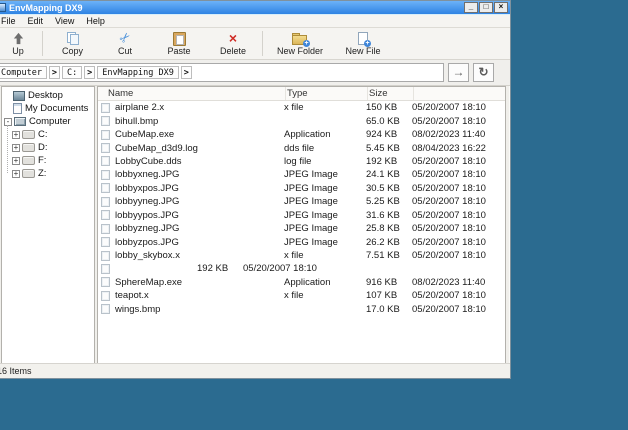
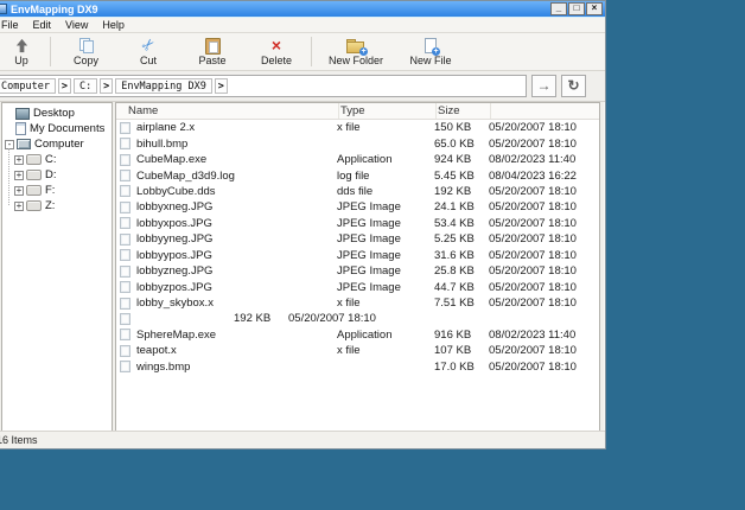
  EnvMapping DX9
  _
  □
  ×
  File
  Edit
  View
  Help
  Up
  Copy
  Cut
  Paste
  ×
  Delete
  New Folder
  New File
  Computer
  >
  C:
  >
  EnvMapping DX9
  >
  →
  ↻
  Desktop
  My Documents
  -
  Computer
  +
  C:
  +
  D:
  +
  F:
  +
  Z:
  Name
  Type
  Size
  airplane 2.x
  x file
  150 KB
  05/20/2007 18:10
  bihull.bmp
  65.0 KB
  05/20/2007 18:10
  CubeMap.exe
  Application
  924 KB
  08/02/2023 11:40
  CubeMap_d3d9.log
- dds file
+ log file
  5.45 KB
  08/04/2023 16:22
  LobbyCube.dds
- log file
+ dds file
  192 KB
  05/20/2007 18:10
  lobbyxneg.JPG
  JPEG Image
  24.1 KB
  05/20/2007 18:10
  lobbyxpos.JPG
  JPEG Image
- 30.5 KB
+ 53.4 KB
  05/20/2007 18:10
  lobbyyneg.JPG
  JPEG Image
  5.25 KB
  05/20/2007 18:10
  lobbyypos.JPG
  JPEG Image
  31.6 KB
  05/20/2007 18:10
  lobbyzneg.JPG
  JPEG Image
  25.8 KB
  05/20/2007 18:10
  lobbyzpos.JPG
  JPEG Image
- 26.2 KB
+ 44.7 KB
  05/20/2007 18:10
  lobby_skybox.x
  x file
  7.51 KB
  05/20/2007 18:10
  192 KB
  05/20/2007 18:10
  SphereMap.exe
  Application
  916 KB
  08/02/2023 11:40
  teapot.x
  x file
  107 KB
  05/20/2007 18:10
  wings.bmp
  17.0 KB
  05/20/2007 18:10
  6 Items
